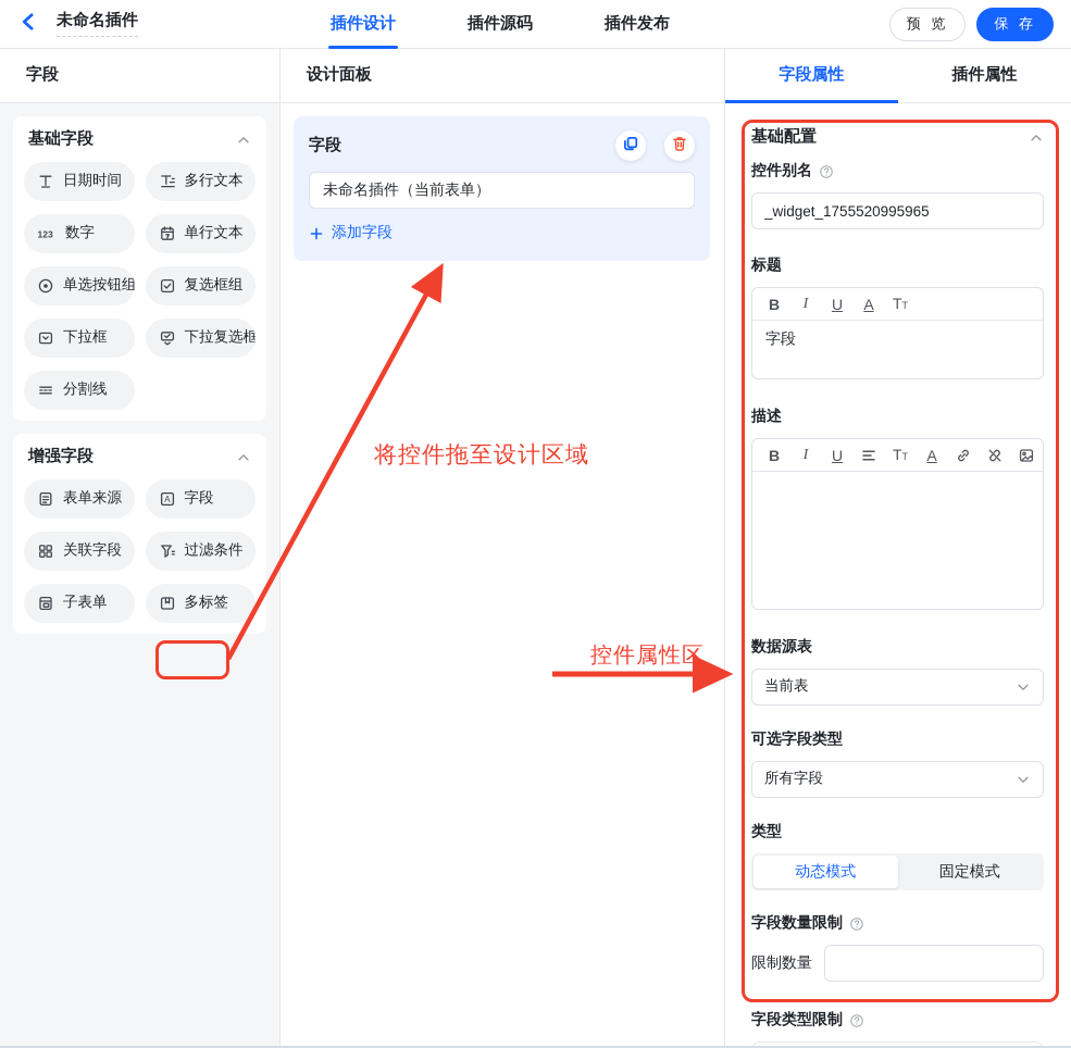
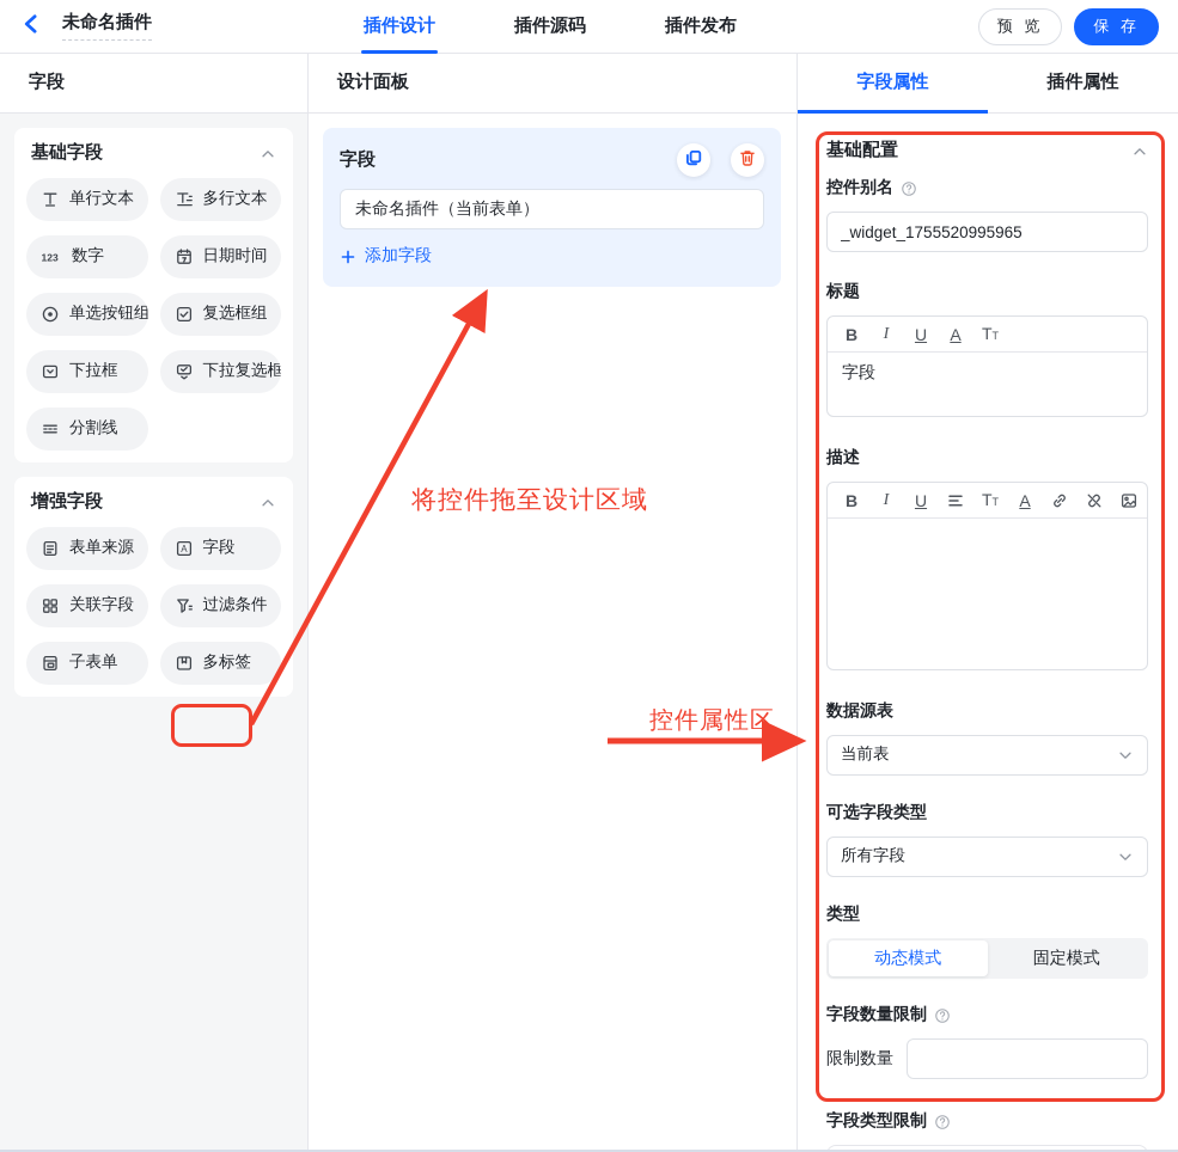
  未命名插件
  插件设计
  插件源码
  插件发布
  预 览
  保 存
  字段
  基础字段
- 日期时间
+ 单行文本
  多行文本
  123
  数字
- 单行文本
+ 日期时间
  单选按钮组
  复选框组
  下拉框
  下拉复选框
  分割线
  增强字段
  表单来源
  A
  字段
  关联字段
  过滤条件
  子表单
  多标签
  设计面板
  字段
  未命名插件（当前表单）
  添加字段
  字段属性
  插件属性
  基础配置
  控件别名
  _widget_1755520995965
  标题
  B
  I
  U
  A
  TT
  字段
  描述
  B
  I
  U
  TT
  A
  数据源表
  当前表
  可选字段类型
  所有字段
  类型
  动态模式
  固定模式
  字段数量限制
  限制数量
  字段类型限制
  将控件拖至设计区域
  控件属性区
